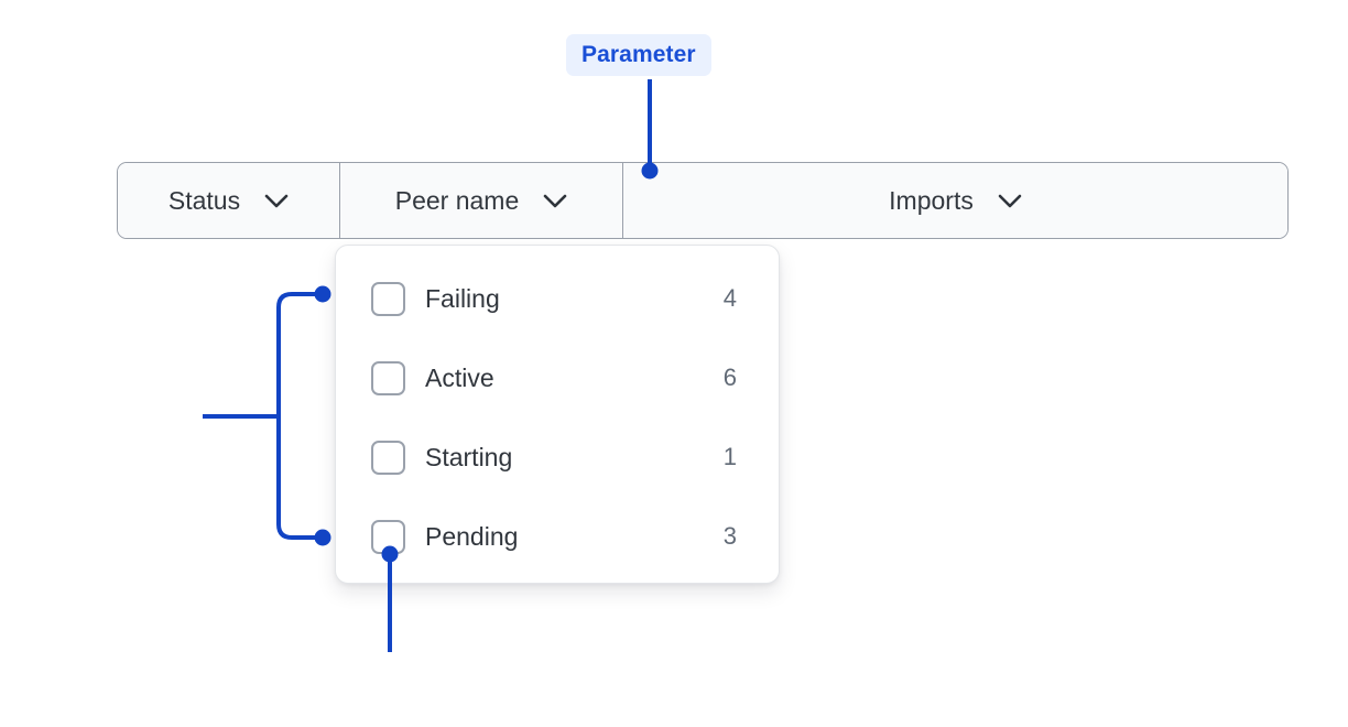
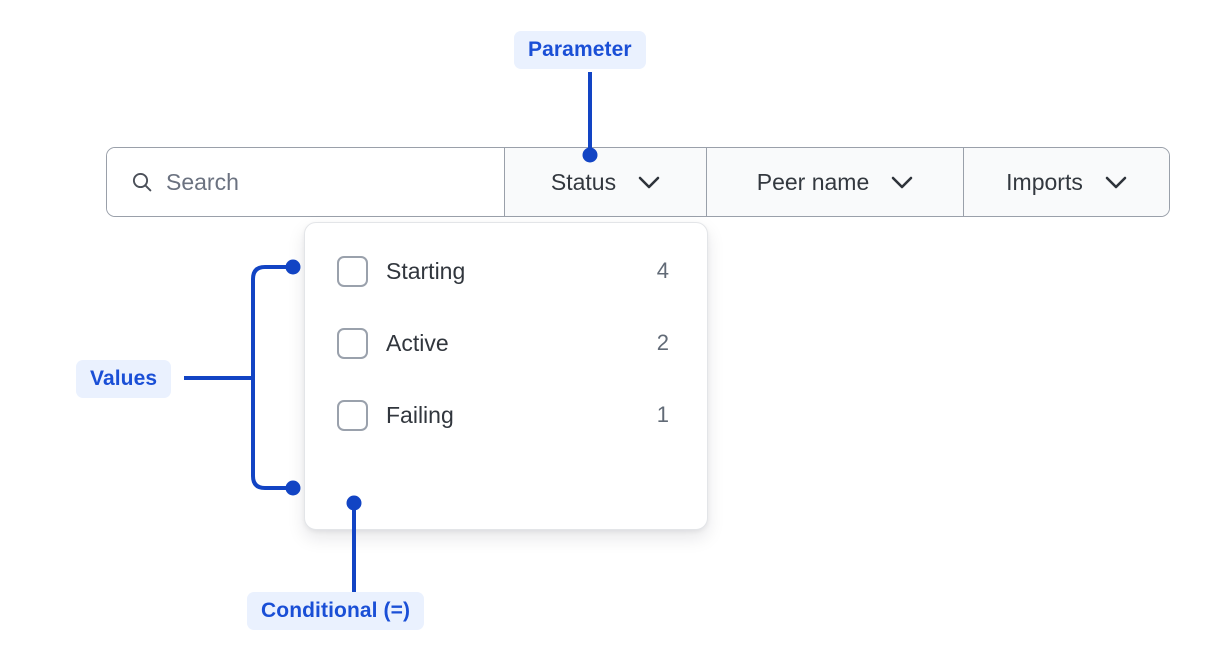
  Parameter
+ Values
+ Conditional (=)
+ Search
  Status
  Peer name
  Imports
- Failing
+ Starting
  4
  Active
- 6
+ 2
- Starting
+ Failing
  1
- Pending
- 3
